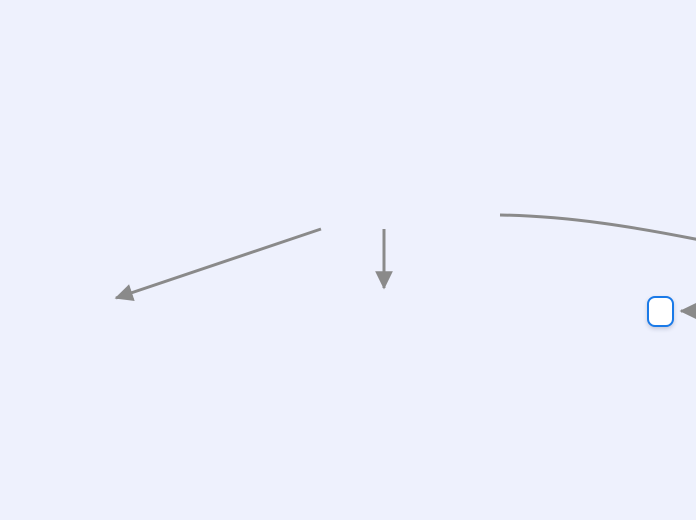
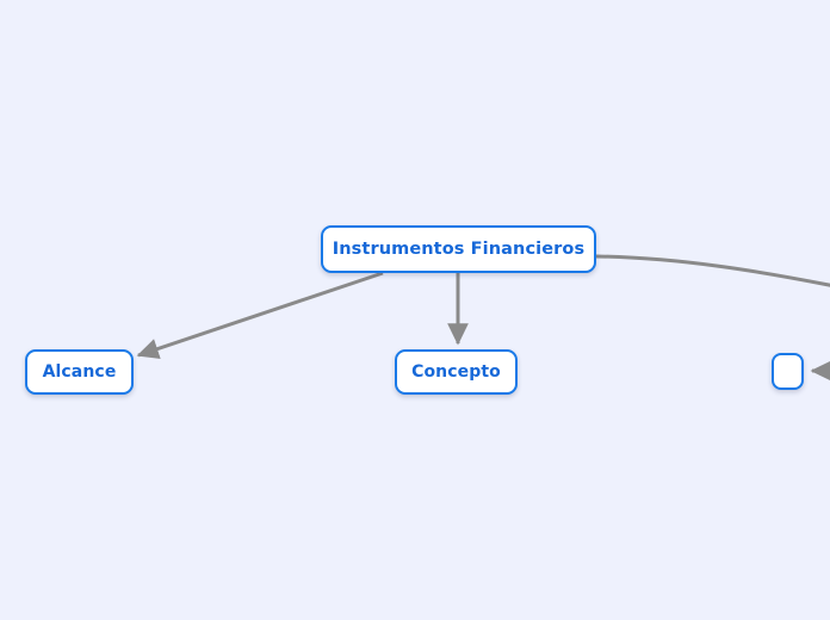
+ Instrumentos Financieros
+ Alcance
+ Concepto
